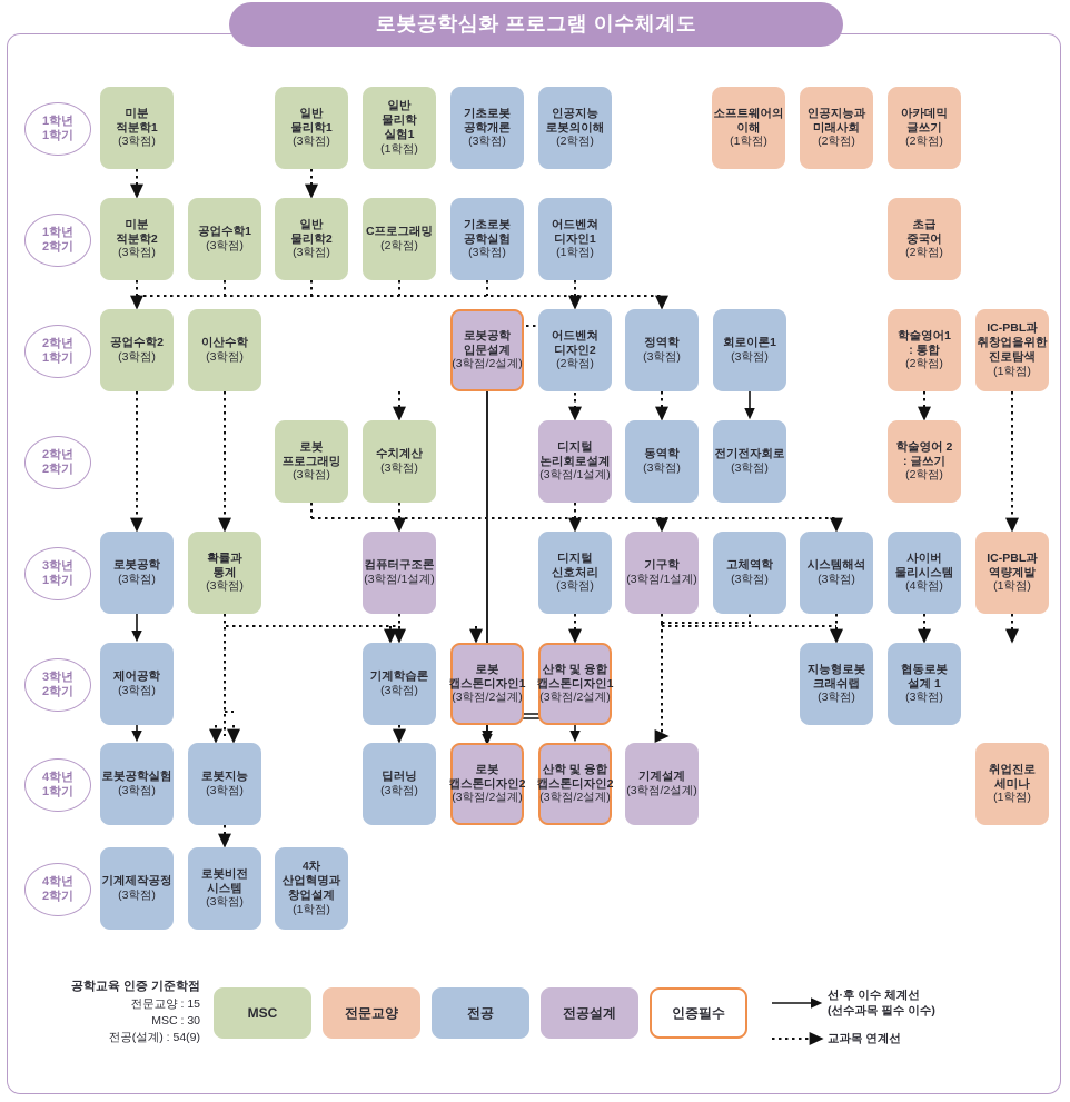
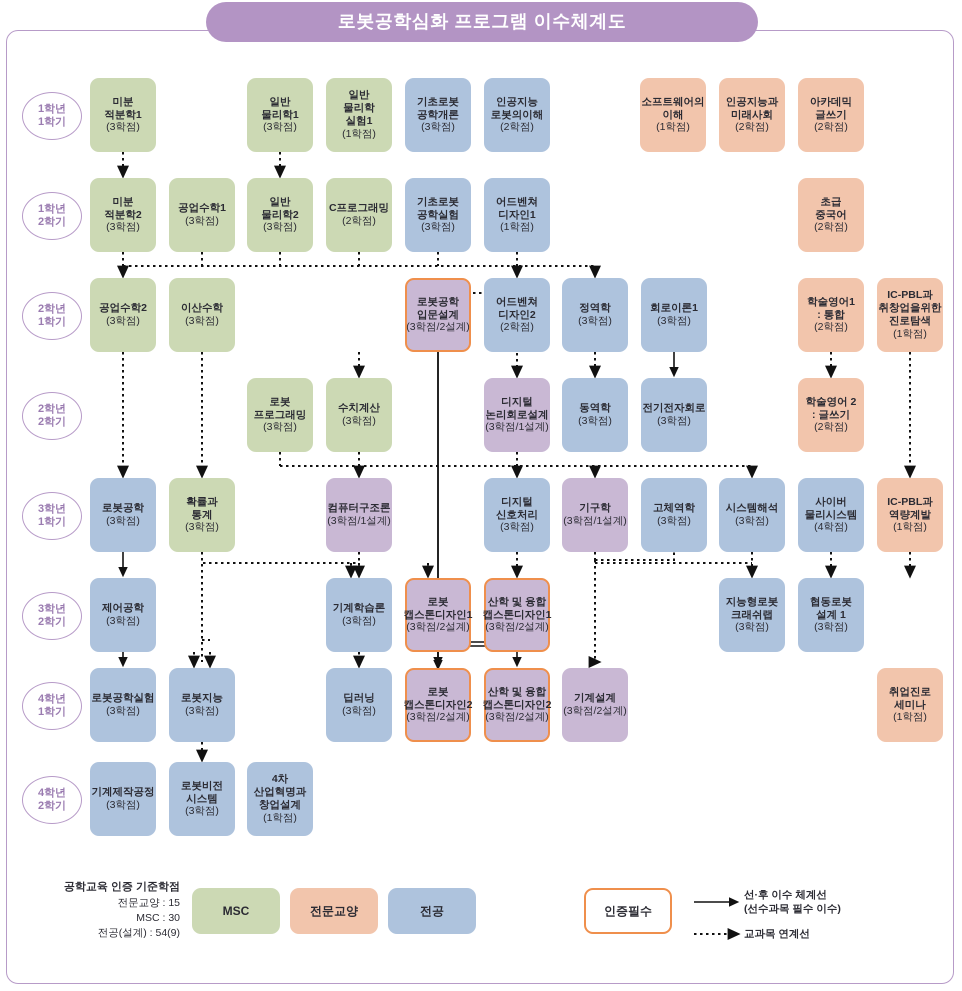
  로봇공학심화 프로그램 이수체계도
  1학년
  1학기
  1학년
  2학기
  2학년
  1학기
  2학년
  2학기
  3학년
  1학기
  3학년
  2학기
  4학년
  1학기
  4학년
  2학기
  미분
  적분학1
  (3학점)
  일반
  물리학1
  (3학점)
  일반
  물리학
  실험1
  (1학점)
  기초로봇
  공학개론
  (3학점)
  인공지능
  로봇의이해
  (2학점)
  소프트웨어의
  이해
  (1학점)
  인공지능과
  미래사회
  (2학점)
  아카데믹
  글쓰기
  (2학점)
  미분
  적분학2
  (3학점)
  공업수학1
  (3학점)
  일반
  물리학2
  (3학점)
  C프로그래밍
  (2학점)
  기초로봇
  공학실험
  (3학점)
  어드벤쳐
  디자인1
  (1학점)
  초급
  중국어
  (2학점)
  공업수학2
  (3학점)
  이산수학
  (3학점)
  로봇공학
  입문설계
  (3학점/2설계)
  어드벤쳐
  디자인2
  (2학점)
  정역학
  (3학점)
  회로이론1
  (3학점)
  학술영어1
  : 통합
  (2학점)
  IC-PBL과
  취창업을위한
  진로탐색
  (1학점)
  로봇
  프로그래밍
  (3학점)
  수치계산
  (3학점)
  디지털
  논리회로설계
  (3학점/1설계)
  동역학
  (3학점)
  전기전자회로
  (3학점)
  학술영어 2
  : 글쓰기
  (2학점)
  로봇공학
  (3학점)
  확률과
  통계
  (3학점)
  컴퓨터구조론
  (3학점/1설계)
  디지털
  신호처리
  (3학점)
  기구학
  (3학점/1설계)
  고체역학
  (3학점)
  시스템해석
  (3학점)
  사이버
  물리시스템
  (4학점)
  IC-PBL과
  역량계발
  (1학점)
  제어공학
  (3학점)
  기계학습론
  (3학점)
  로봇
  캡스톤디자인1
  (3학점/2설계)
  산학 및 융합
  캡스톤디자인1
  (3학점/2설계)
  지능형로봇
  크래쉬랩
  (3학점)
  협동로봇
  설계 1
  (3학점)
  로봇공학실험
  (3학점)
  로봇지능
  (3학점)
  딥러닝
  (3학점)
  로봇
  캡스톤디자인2
  (3학점/2설계)
  산학 및 융합
  캡스톤디자인2
  (3학점/2설계)
  기계설계
  (3학점/2설계)
  취업진로
  세미나
  (1학점)
  기계제작공정
  (3학점)
  로봇비전
  시스템
  (3학점)
  4차
  산업혁명과
  창업설계
  (1학점)
  공학교육 인증 기준학점
  전문교양 : 15
  MSC : 30
  전공(설계) : 54(9)
  MSC
  전문교양
  전공
- 전공설계
  인증필수
  선·후 이수 체계선
  (선수과목 필수 이수)
  교과목 연계선
